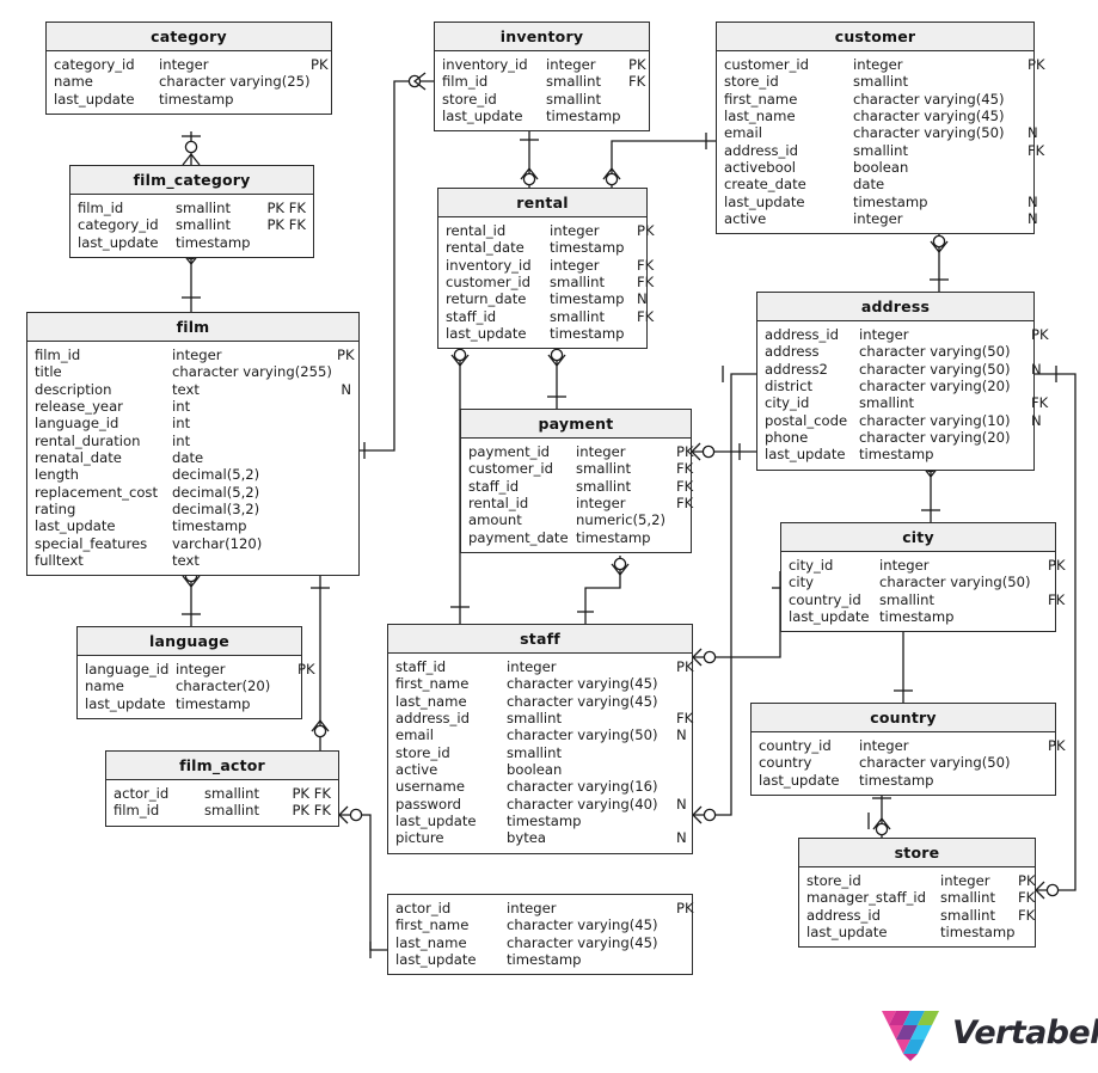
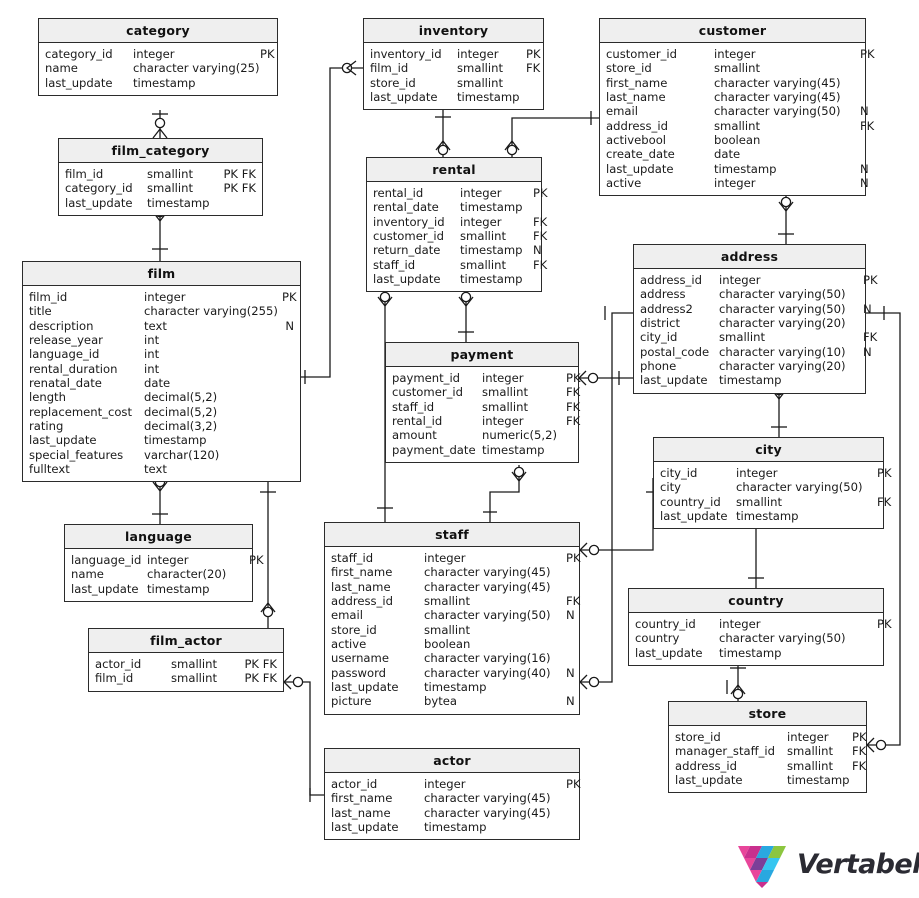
  category
  category_id
  integer
  PK
  name
  character varying(25)
  last_update
  timestamp
  film_category
  film_id
  smallint
  PK FK
  category_id
  smallint
  PK FK
  last_update
  timestamp
  film
  film_id
  integer
  PK
  title
  character varying(255)
  description
  text
  N
  release_year
  int
  language_id
  int
  rental_duration
  int
  renatal_date
  date
  length
  decimal(5,2)
  replacement_cost
  decimal(5,2)
  rating
  decimal(3,2)
  last_update
  timestamp
  special_features
  varchar(120)
  fulltext
  text
  language
  language_id
  integer
  PK
  name
  character(20)
  last_update
  timestamp
  film_actor
  actor_id
  smallint
  PK FK
  film_id
  smallint
  PK FK
  inventory
  inventory_id
  integer
  PK
  film_id
  smallint
  FK
  store_id
  smallint
  last_update
  timestamp
  rental
  rental_id
  integer
  PK
  rental_date
  timestamp
  inventory_id
  integer
  FK
  customer_id
  smallint
  FK
  return_date
  timestamp
  N
  staff_id
  smallint
  FK
  last_update
  timestamp
  payment
  payment_id
  integer
  PK
  customer_id
  smallint
  FK
  staff_id
  smallint
  FK
  rental_id
  integer
  FK
  amount
  numeric(5,2)
  payment_date
  timestamp
  staff
  staff_id
  integer
  PK
  first_name
  character varying(45)
  last_name
  character varying(45)
  address_id
  smallint
  FK
  email
  character varying(50)
  N
  store_id
  smallint
  active
  boolean
  username
  character varying(16)
  password
  character varying(40)
  N
  last_update
  timestamp
  picture
  bytea
  N
+ actor
  actor_id
  integer
  PK
  first_name
  character varying(45)
  last_name
  character varying(45)
  last_update
  timestamp
  customer
  customer_id
  integer
  PK
  store_id
  smallint
  first_name
  character varying(45)
  last_name
  character varying(45)
  email
  character varying(50)
  N
  address_id
  smallint
  FK
  activebool
  boolean
  create_date
  date
  last_update
  timestamp
  N
  active
  integer
  N
  address
  address_id
  integer
  PK
  address
  character varying(50)
  address2
  character varying(50)
  N
  district
  character varying(20)
  city_id
  smallint
  FK
  postal_code
  character varying(10)
  N
  phone
  character varying(20)
  last_update
  timestamp
  city
  city_id
  integer
  PK
  city
  character varying(50)
  country_id
  smallint
  FK
  last_update
  timestamp
  country
  country_id
  integer
  PK
  country
  character varying(50)
  last_update
  timestamp
  store
  store_id
  integer
  PK
  manager_staff_id
  smallint
  FK
  address_id
  smallint
  FK
  last_update
  timestamp
  Vertabel
